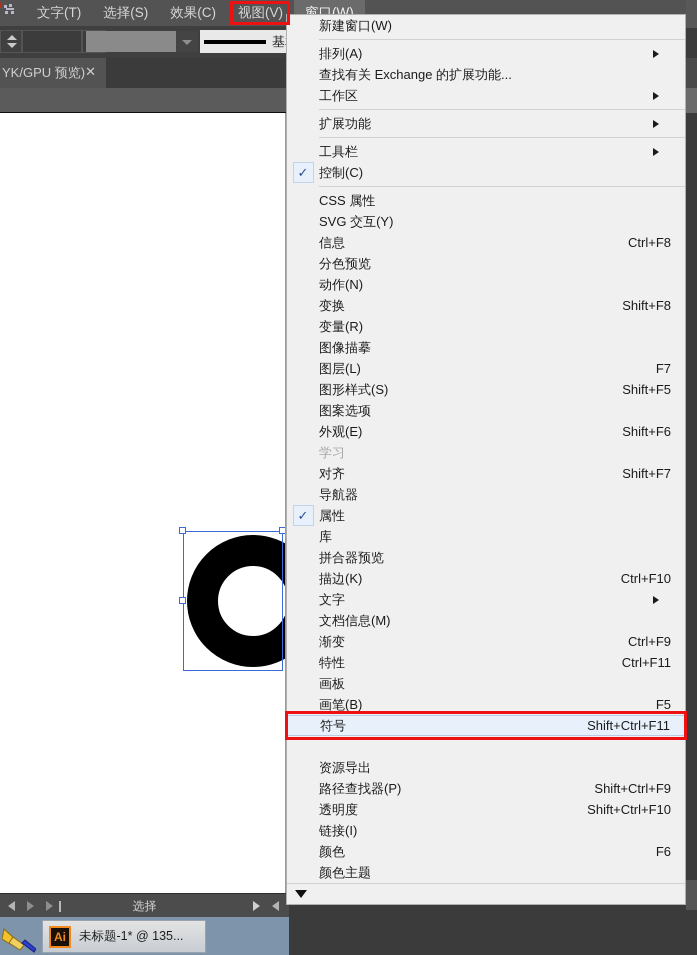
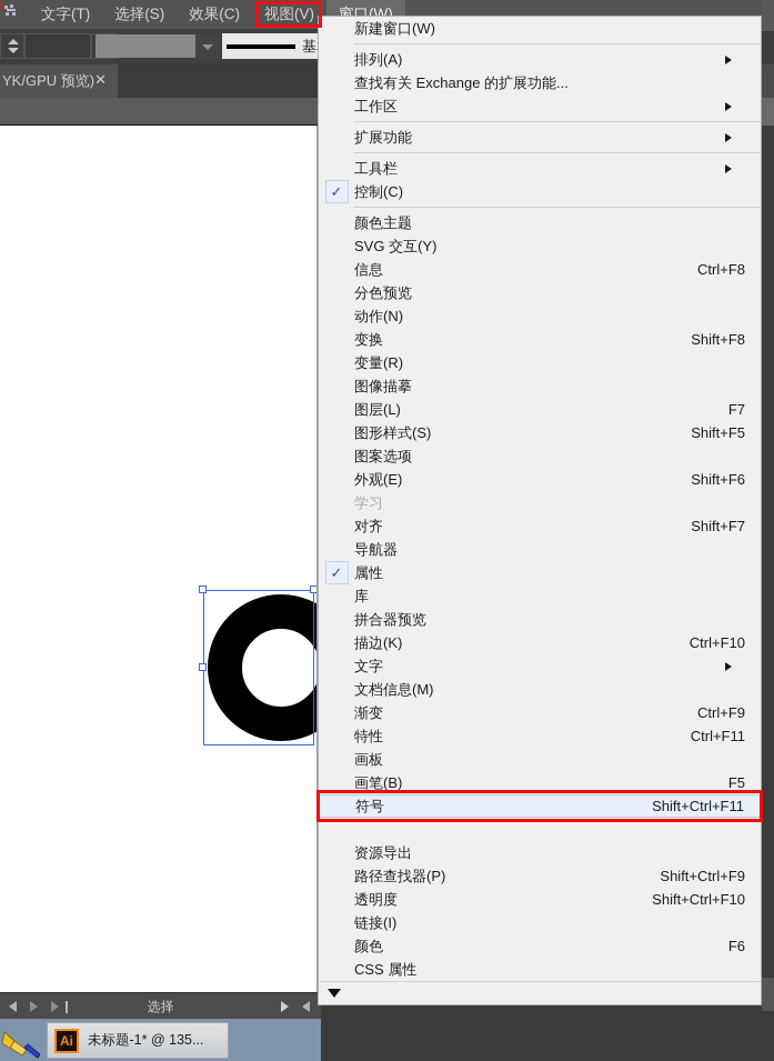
  文字(T)
  选择(S)
  效果(C)
  视图(V)
  窗口(W)
  YK/GPU 预览)
  ✕
  选择
  Ai
  未标题-1* @ 135...
  新建窗口(W)
  排列(A)
  查找有关 Exchange 的扩展功能...
  工作区
  扩展功能
  工具栏
  ✓
  控制(C)
- CSS 属性
+ 颜色主题
  SVG 交互(Y)
  信息
  Ctrl+F8
  分色预览
  动作(N)
  变换
  Shift+F8
  变量(R)
  图像描摹
  图层(L)
  F7
  图形样式(S)
  Shift+F5
  图案选项
  外观(E)
  Shift+F6
  学习
  对齐
  Shift+F7
  导航器
  ✓
  属性
  库
  拼合器预览
  描边(K)
  Ctrl+F10
  文字
  文档信息(M)
  渐变
  Ctrl+F9
  特性
  Ctrl+F11
  画板
  画笔(B)
  F5
  符号
  Shift+Ctrl+F11
  资源导出
  路径查找器(P)
  Shift+Ctrl+F9
  透明度
  Shift+Ctrl+F10
  链接(I)
  颜色
  F6
- 颜色主题
+ CSS 属性
